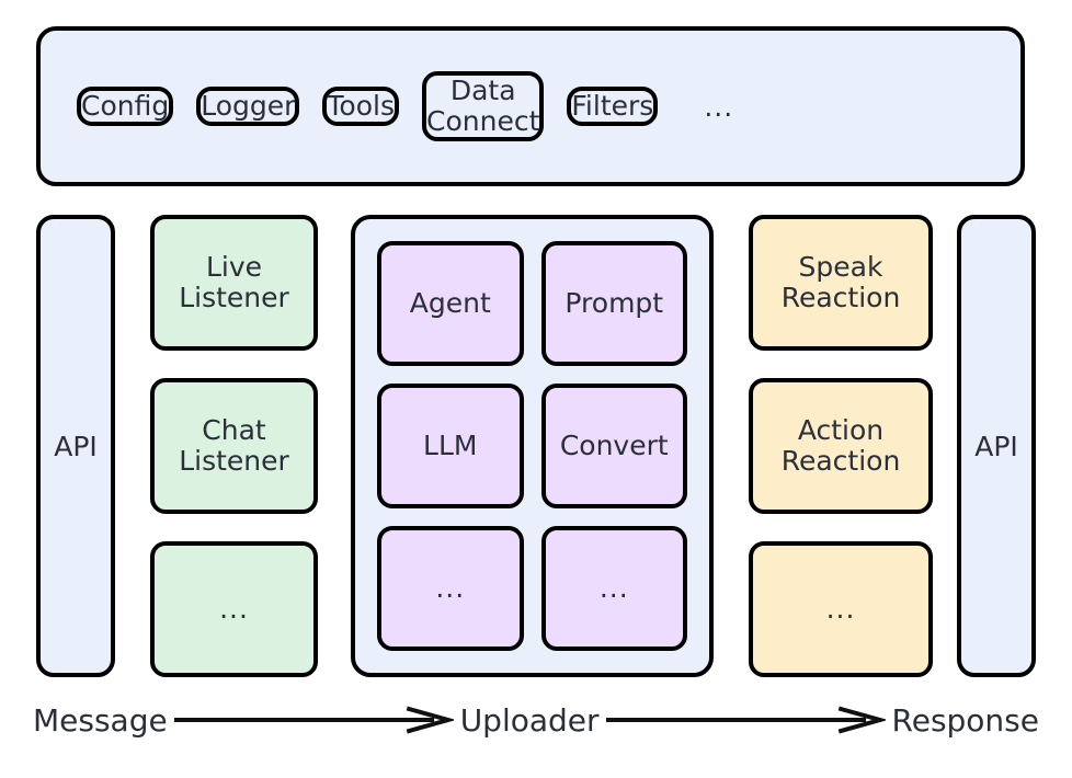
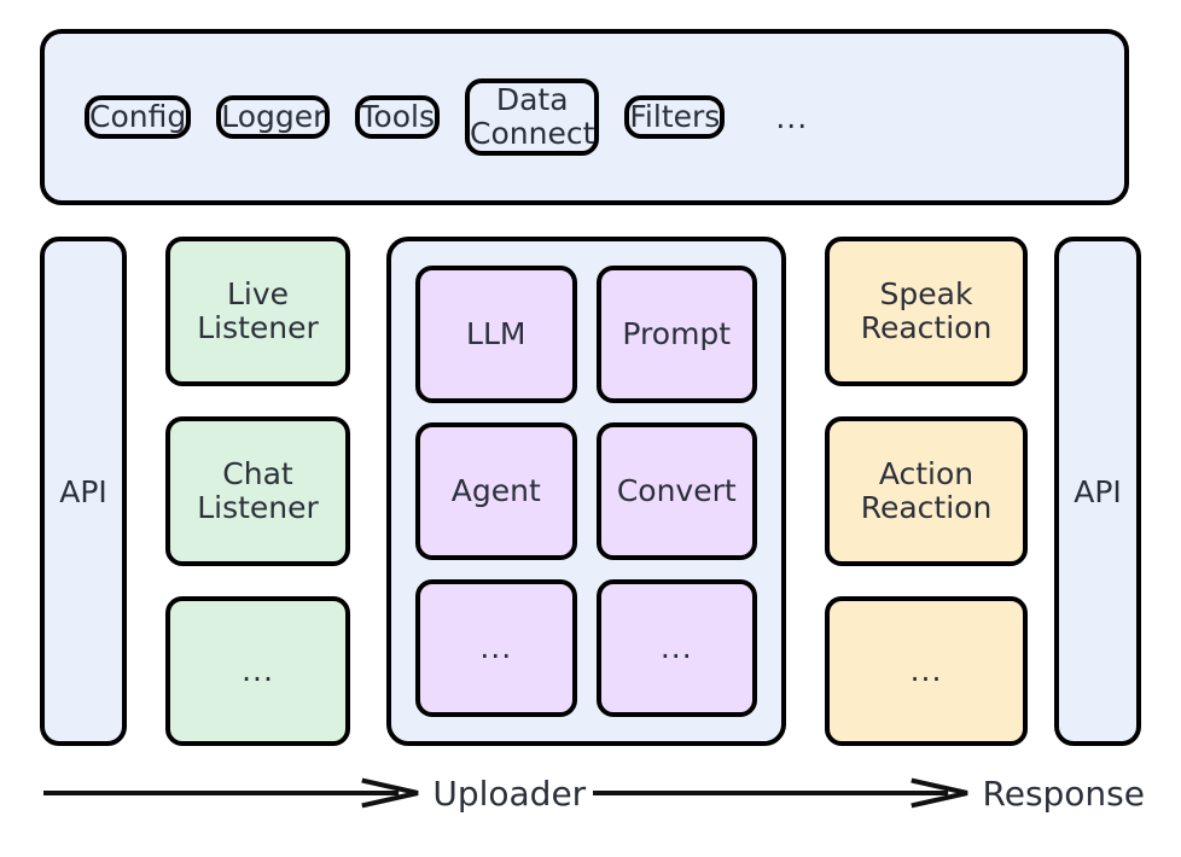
  Config
  Logger
  Tools
  Data
  Connect
  Filters
  ...
  API
  Live
  Listener
  Chat
  Listener
  ...
- Agent
+ LLM
  Prompt
- LLM
+ Agent
  Convert
  ...
  ...
  Speak
  Reaction
  Action
  Reaction
  ...
  API
- Message
  Uploader
  Response
